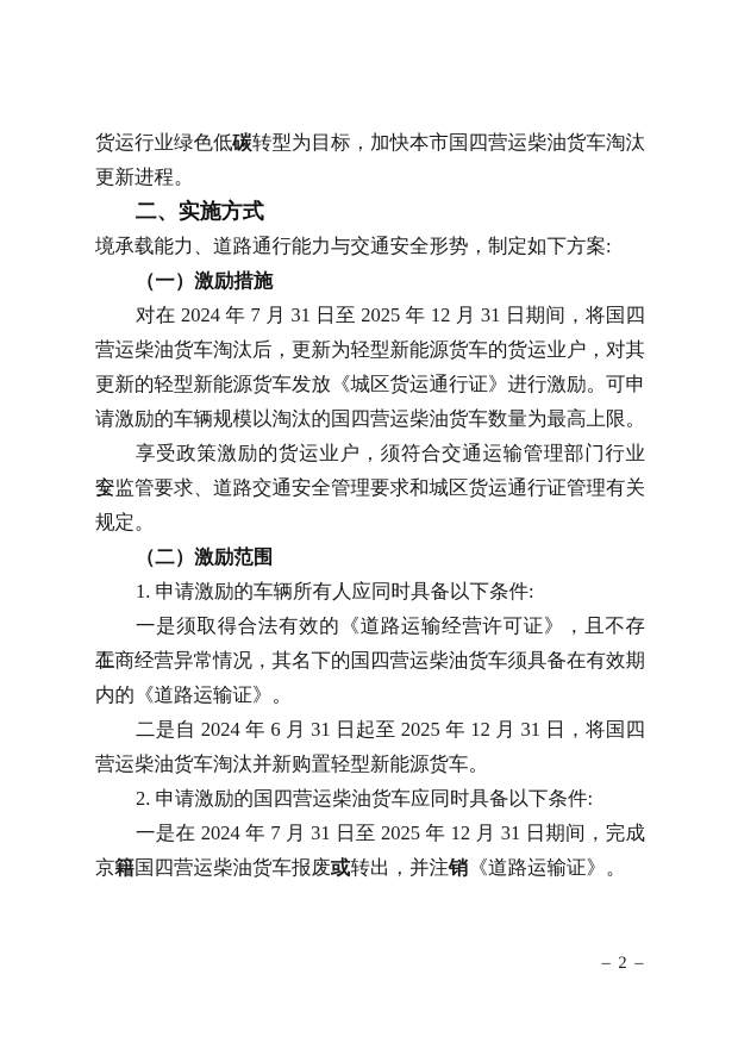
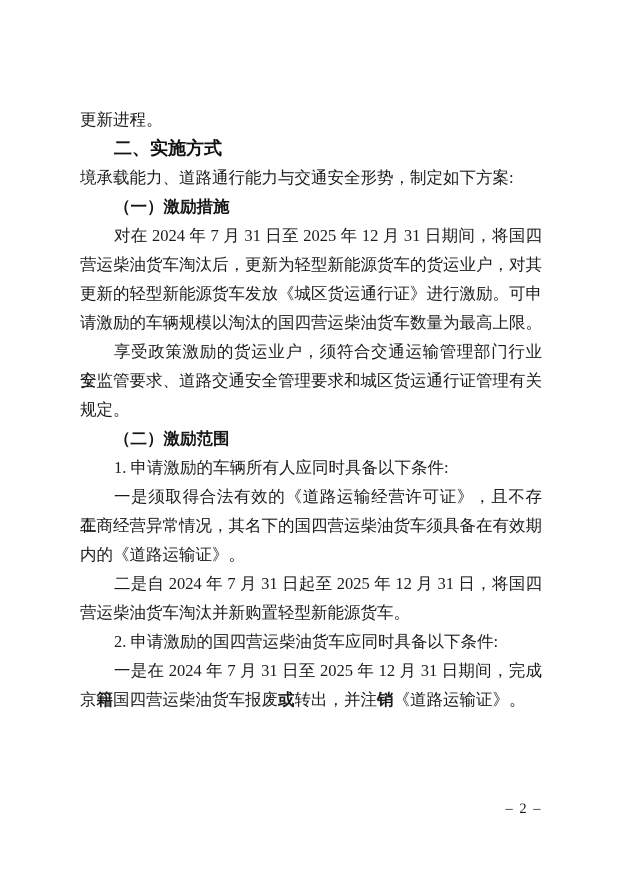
- 货运行业绿色低碳转型为目标，加快本市国四营运柴油货车淘汰
  更新进程。
  二、实施方式
  境承载能力、道路通行能力与交通安全形势，制定如下方案:
  （一）激励措施
  对在 2024 年 7 月 31 日至 2025 年 12 月 31 日期间，将国四
  营运柴油货车淘汰后，更新为轻型新能源货车的货运业户，对其
  更新的轻型新能源货车发放《城区货运通行证》进行激励。可申
  请激励的车辆规模以淘汰的国四营运柴油货车数量为最高上限。
  享受政策激励的货运业户，须符合交通运输管理部门行业安
  全监管要求、道路交通安全管理要求和城区货运通行证管理有关
  规定。
  （二）激励范围
  1. 申请激励的车辆所有人应同时具备以下条件:
  一是须取得合法有效的《道路运输经营许可证》，且不存在
  工商经营异常情况，其名下的国四营运柴油货车须具备在有效期
  内的《道路运输证》。
- 二是自 2024 年 6 月 31 日起至 2025 年 12 月 31 日，将国四
+ 二是自 2024 年 7 月 31 日起至 2025 年 12 月 31 日，将国四
  营运柴油货车淘汰并新购置轻型新能源货车。
  2. 申请激励的国四营运柴油货车应同时具备以下条件:
  一是在 2024 年 7 月 31 日至 2025 年 12 月 31 日期间，完成
  京籍国四营运柴油货车报废或转出，并注销《道路运输证》。
  – 2 –
